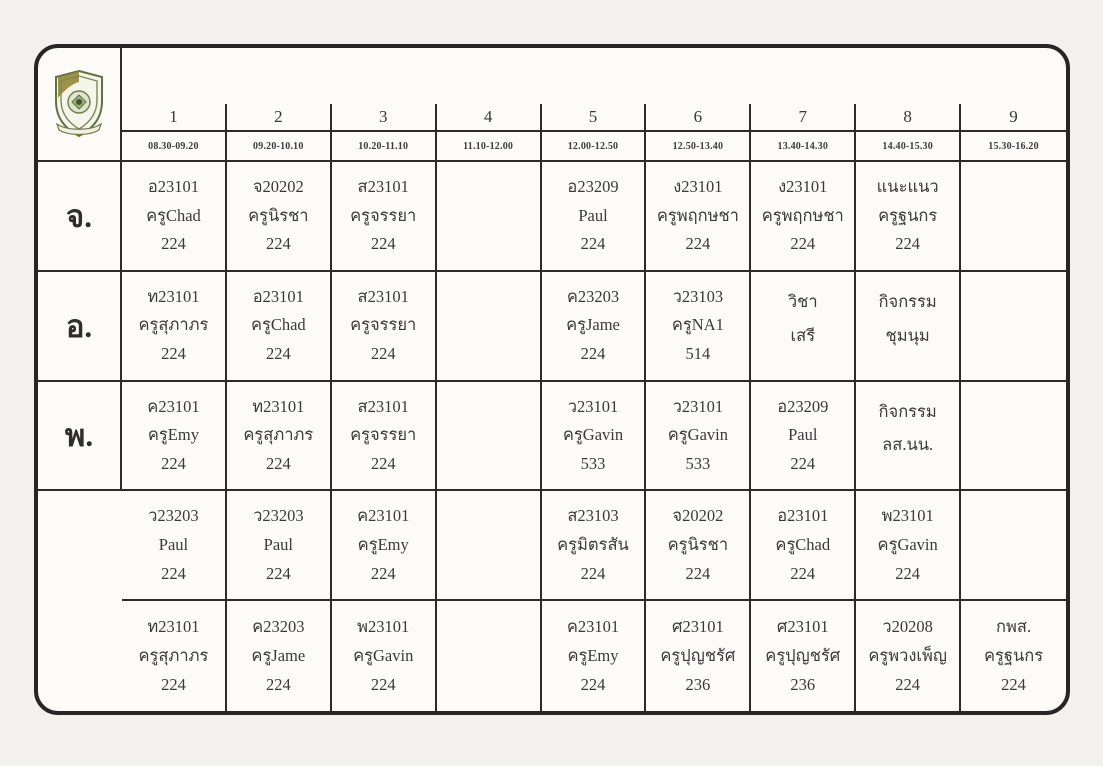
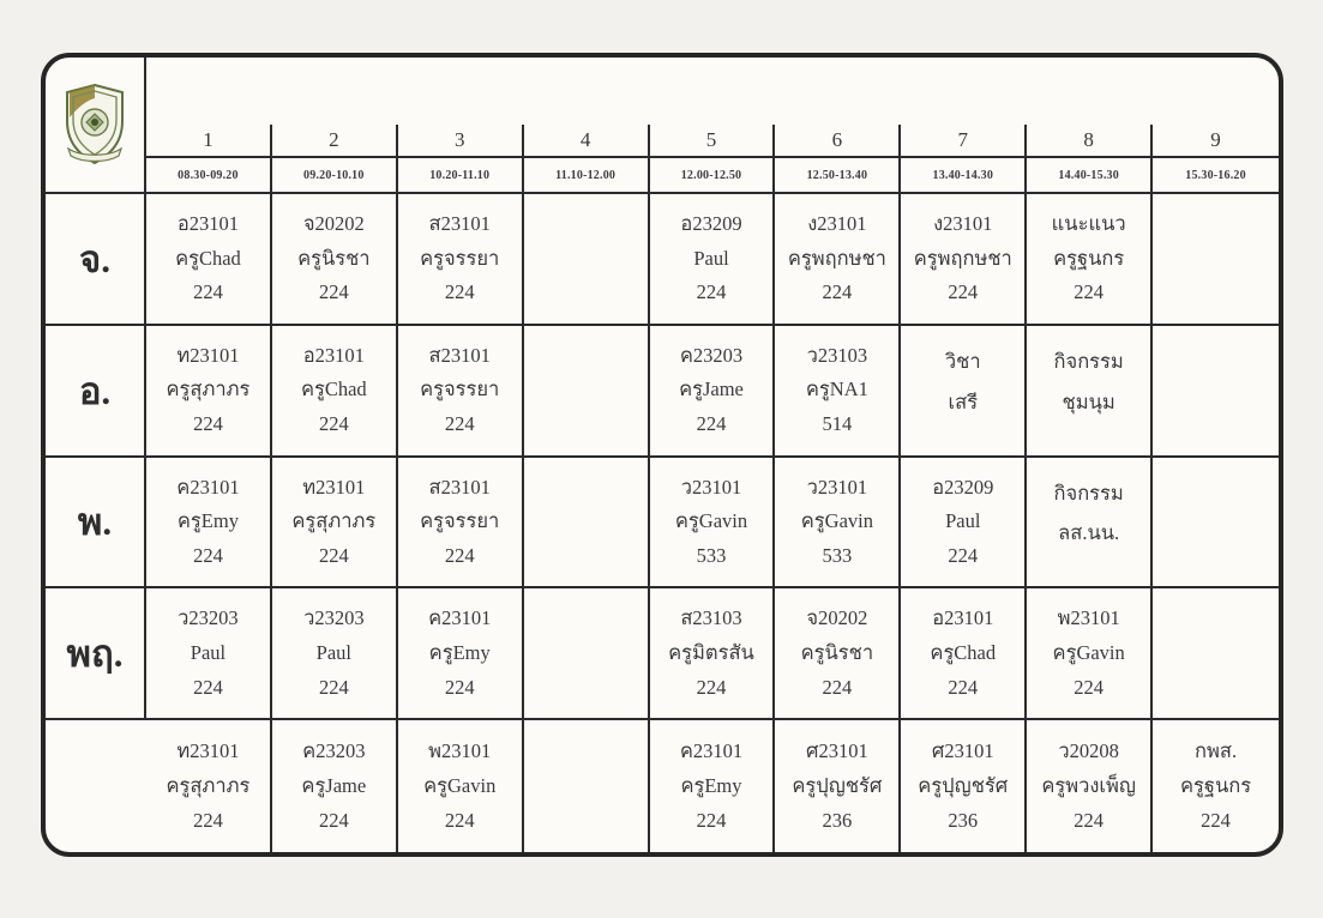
  1
  08.30-09.20
  2
  09.20-10.10
  3
  10.20-11.10
  4
  11.10-12.00
  5
  12.00-12.50
  6
  12.50-13.40
  7
  13.40-14.30
  8
  14.40-15.30
  9
  15.30-16.20
  จ.
  อ23101
  ครูChad
  224
  จ20202
  ครูนิรชา
  224
  ส23101
  ครูจรรยา
  224
  อ23209
  Paul
  224
  ง23101
  ครูพฤกษชา
  224
  ง23101
  ครูพฤกษชา
  224
  แนะแนว
  ครูฐนกร
  224
  อ.
  ท23101
  ครูสุภาภร
  224
  อ23101
  ครูChad
  224
  ส23101
  ครูจรรยา
  224
  ค23203
  ครูJame
  224
  ว23103
  ครูNA1
  514
  วิชา
  เสรี
  กิจกรรม
  ชุมนุม
  พ.
  ค23101
  ครูEmy
  224
  ท23101
  ครูสุภาภร
  224
  ส23101
  ครูจรรยา
  224
  ว23101
  ครูGavin
  533
  ว23101
  ครูGavin
  533
  อ23209
  Paul
  224
  กิจกรรม
  ลส.นน.
+ พฤ.
  ว23203
  Paul
  224
  ว23203
  Paul
  224
  ค23101
  ครูEmy
  224
  ส23103
  ครูมิตรสัน
  224
  จ20202
  ครูนิรชา
  224
  อ23101
  ครูChad
  224
  พ23101
  ครูGavin
  224
  ท23101
  ครูสุภาภร
  224
  ค23203
  ครูJame
  224
  พ23101
  ครูGavin
  224
  ค23101
  ครูEmy
  224
  ศ23101
  ครูปุญชรัศ
  236
  ศ23101
  ครูปุญชรัศ
  236
  ว20208
  ครูพวงเพ็ญ
  224
  กพส.
  ครูฐนกร
  224
